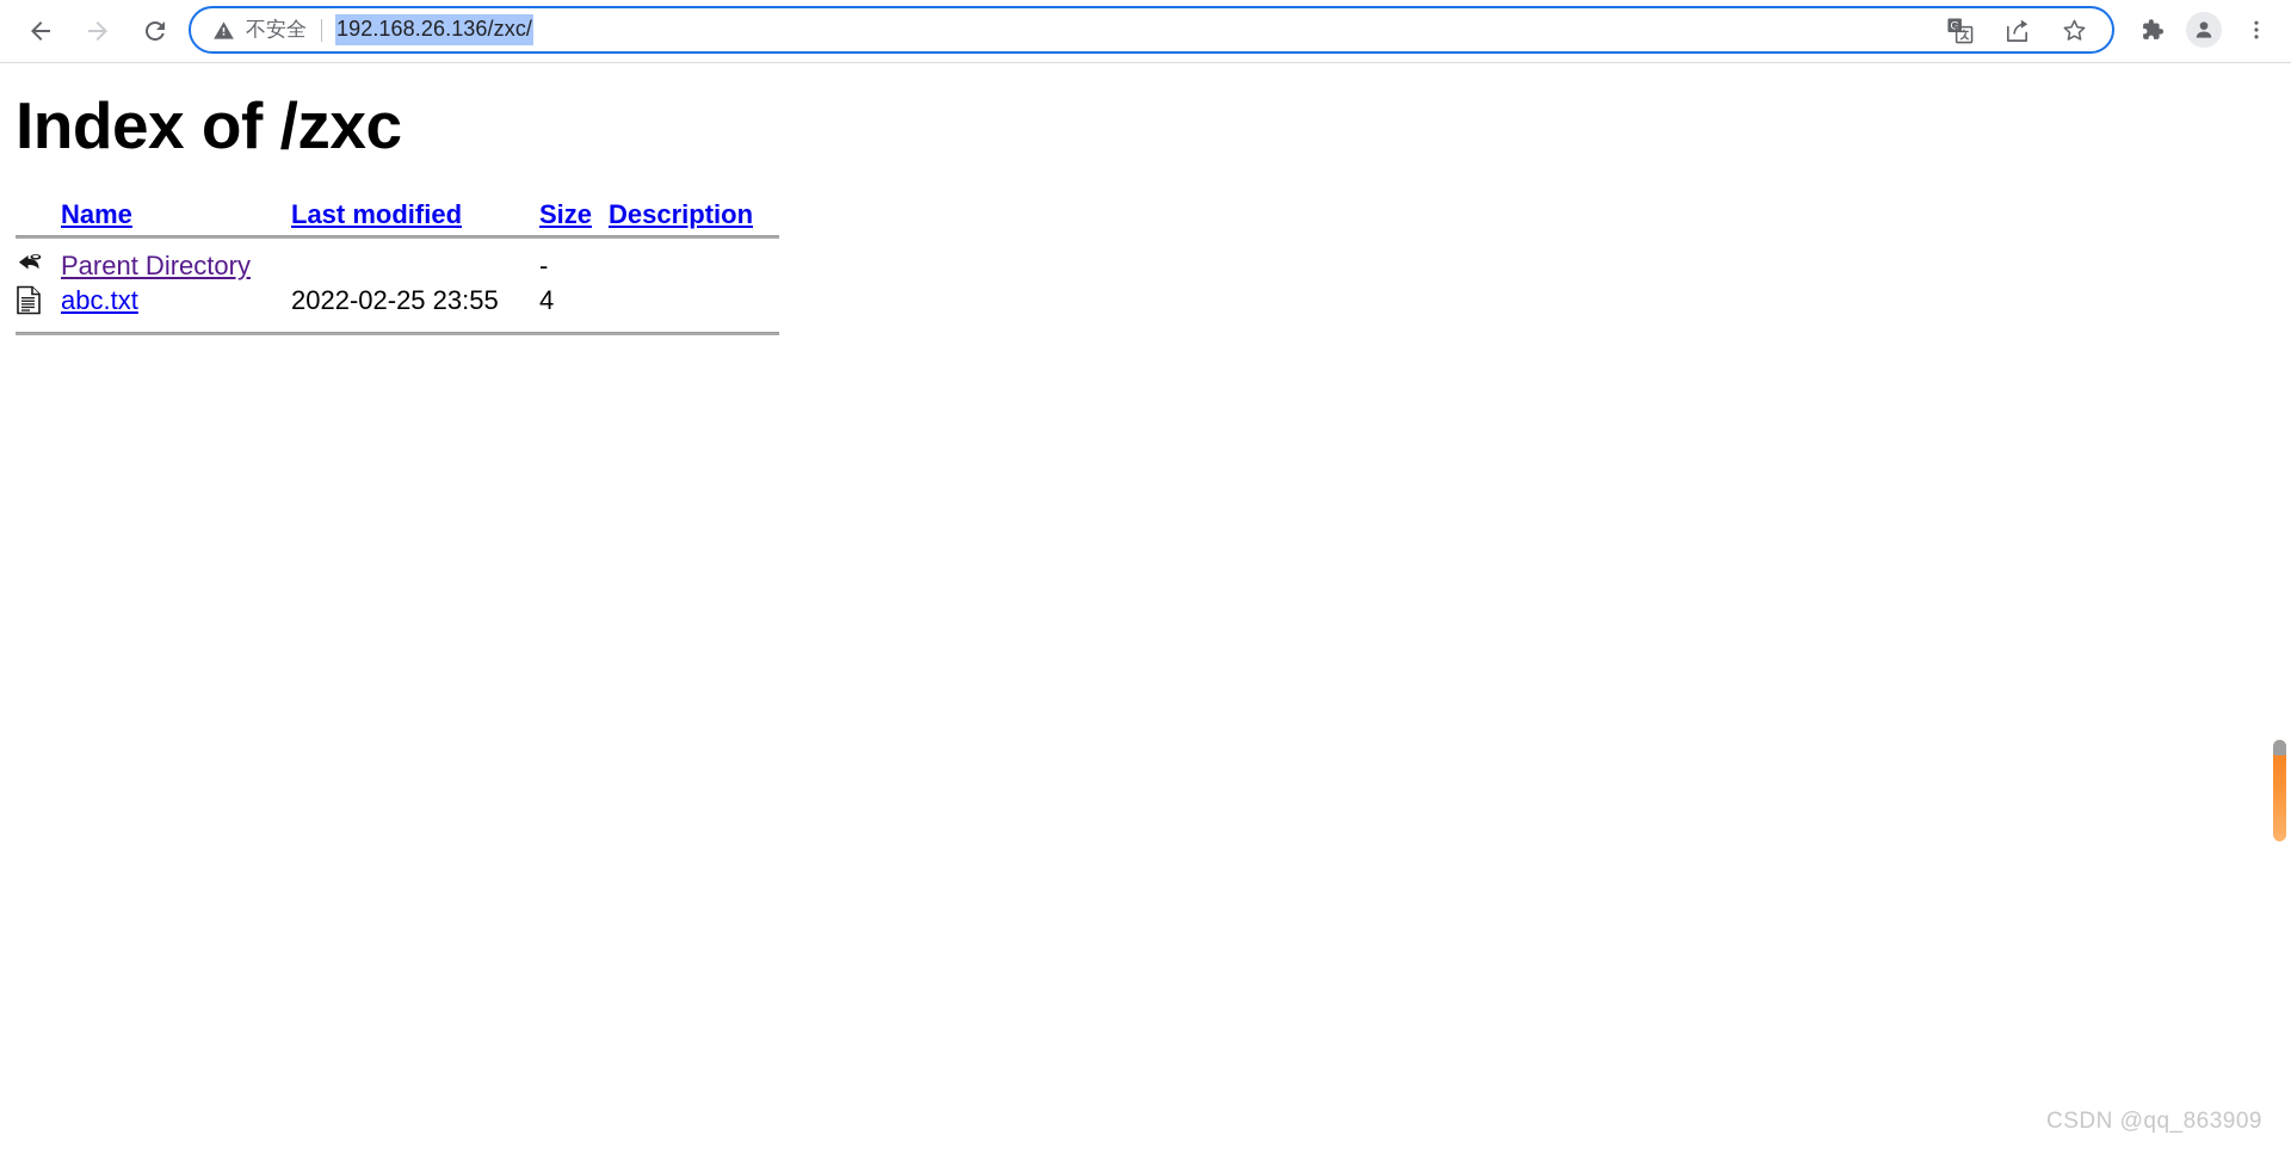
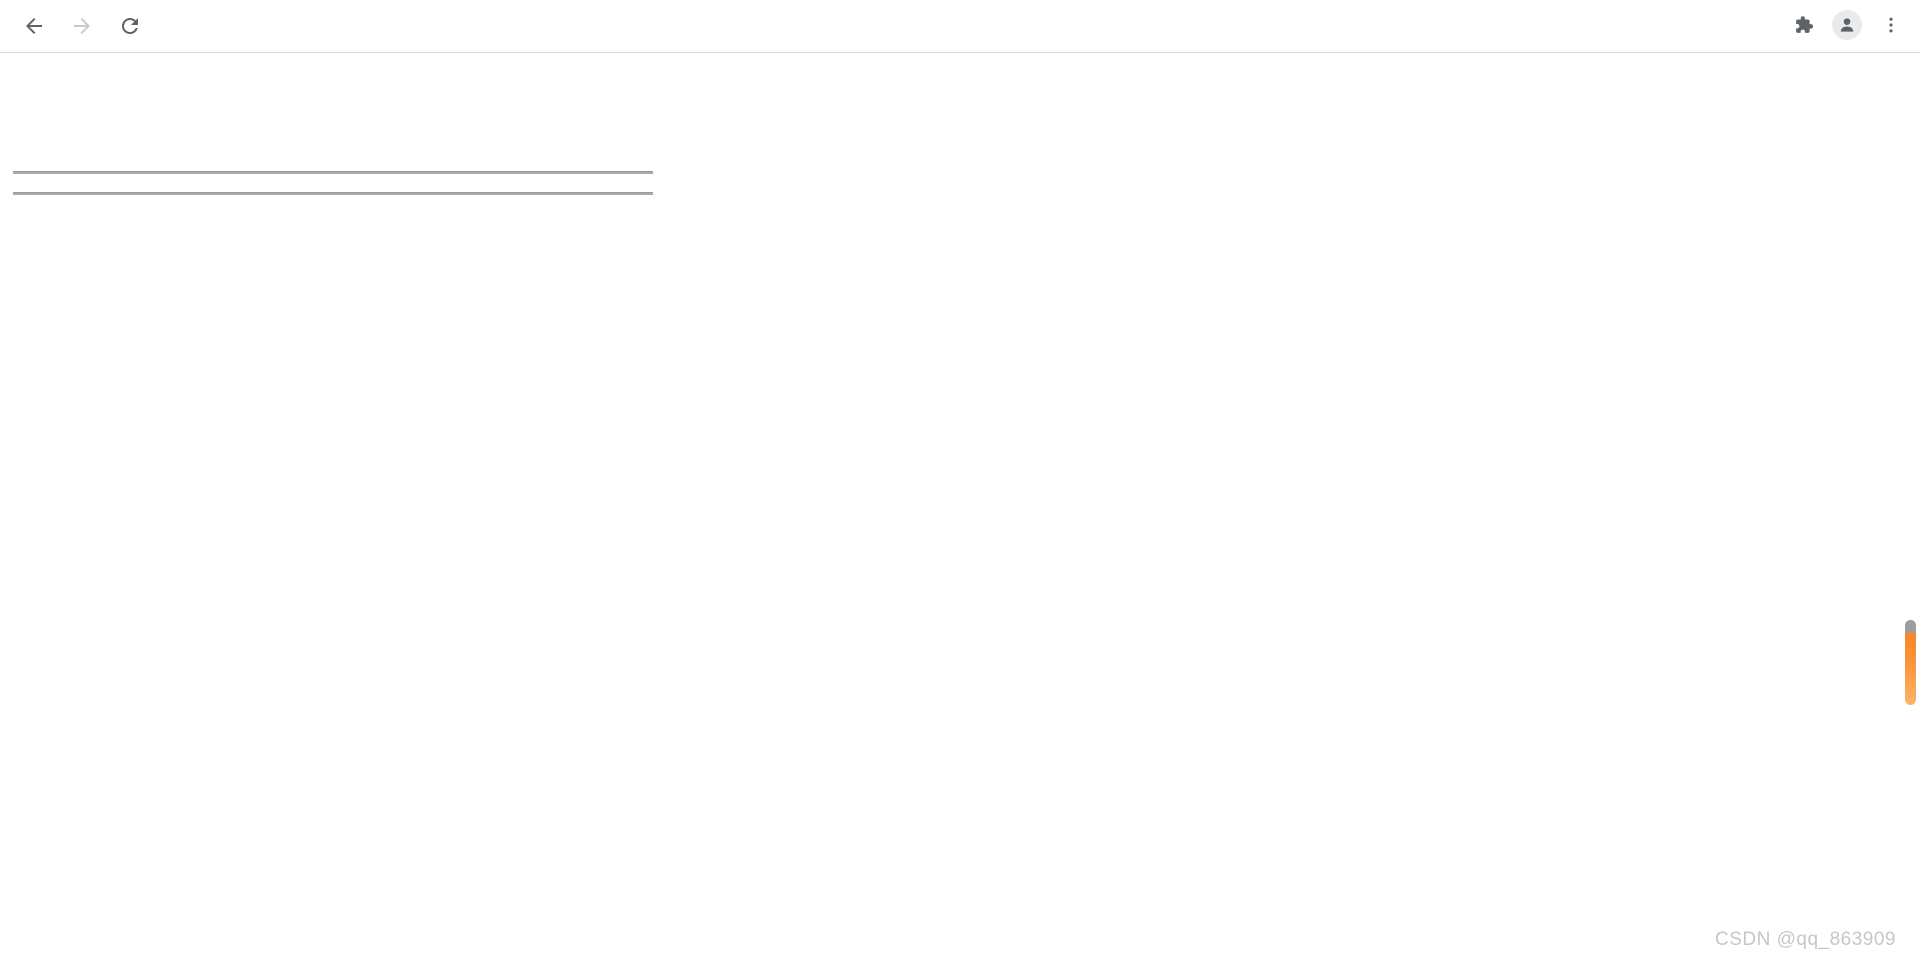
- 不安全
- 192.168.26.136/zxc/
- G
- Index of /zxc
- 	Name	Last modified	Size	Description
- 	Parent Directory		-
- 	abc.txt	2022-02-25 23:55	4
  CSDN @qq_863909
